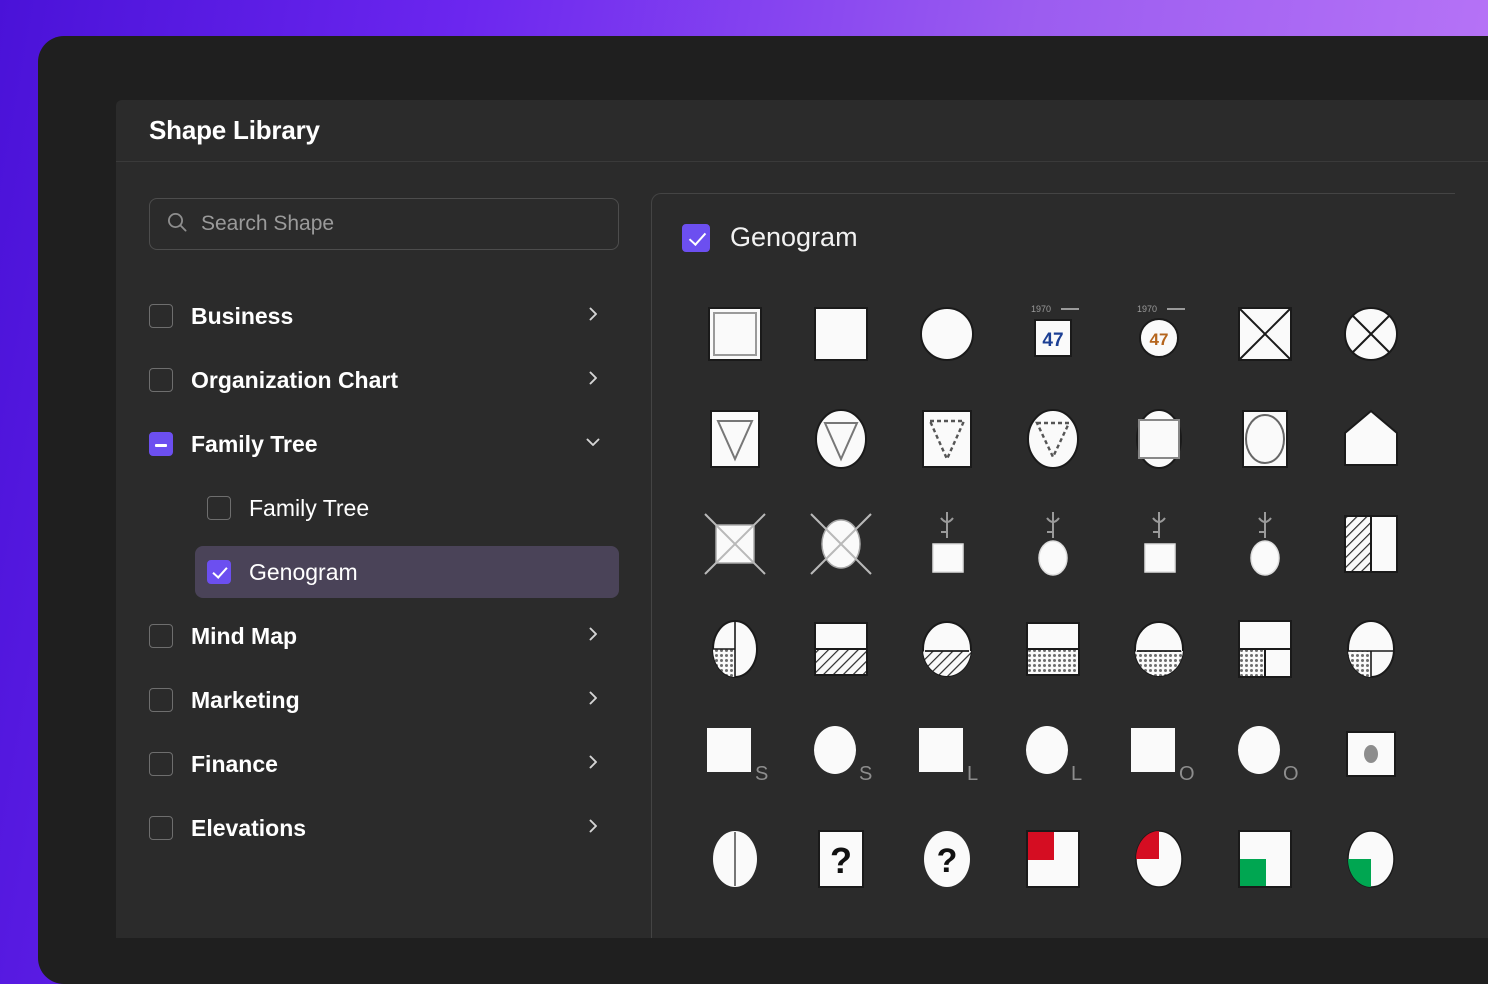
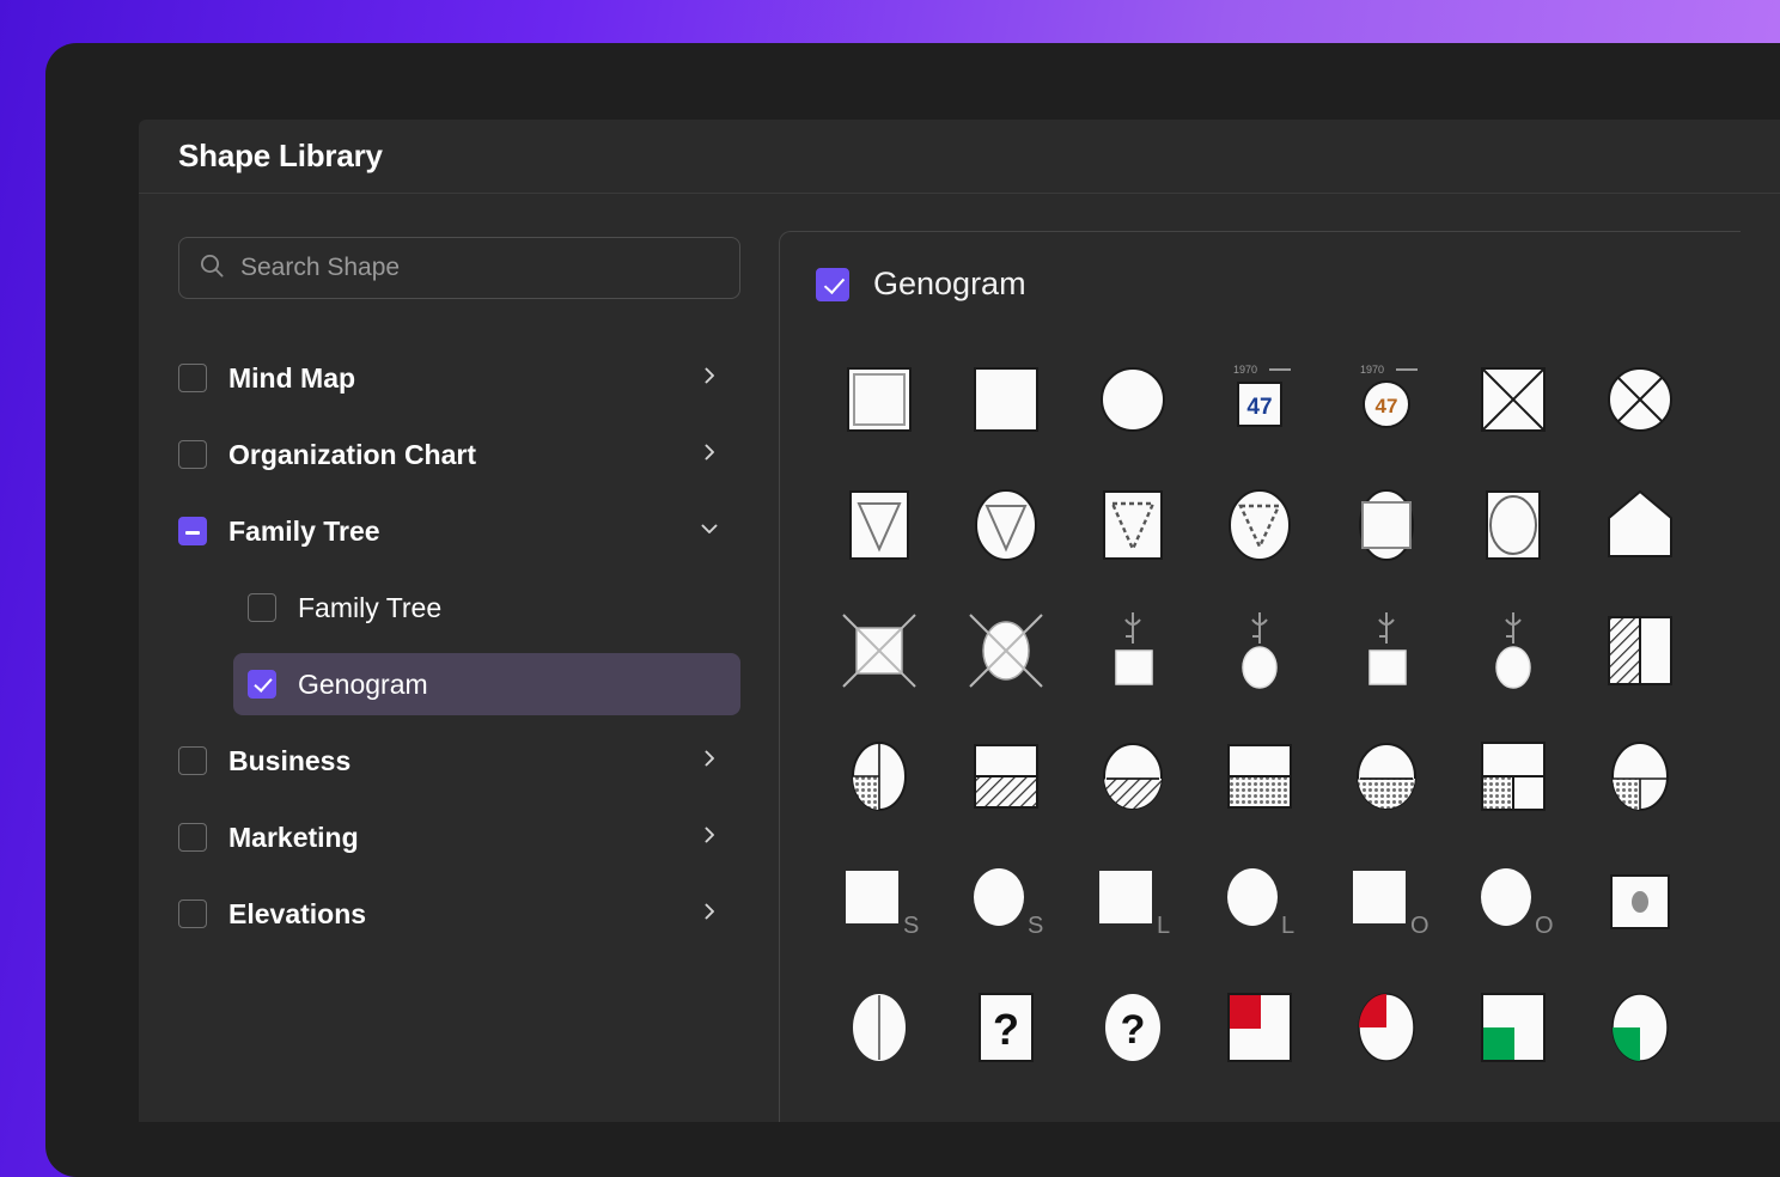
  Shape Library
  Search Shape
- Business
+ Mind Map
  Organization Chart
  Family Tree
  Family Tree
  Genogram
- Mind Map
+ Business
  Marketing
- Finance
  Elevations
  Genogram
  1970
  47
  1970
  47
  S
  S
  L
  L
  O
  O
  ?
  ?
